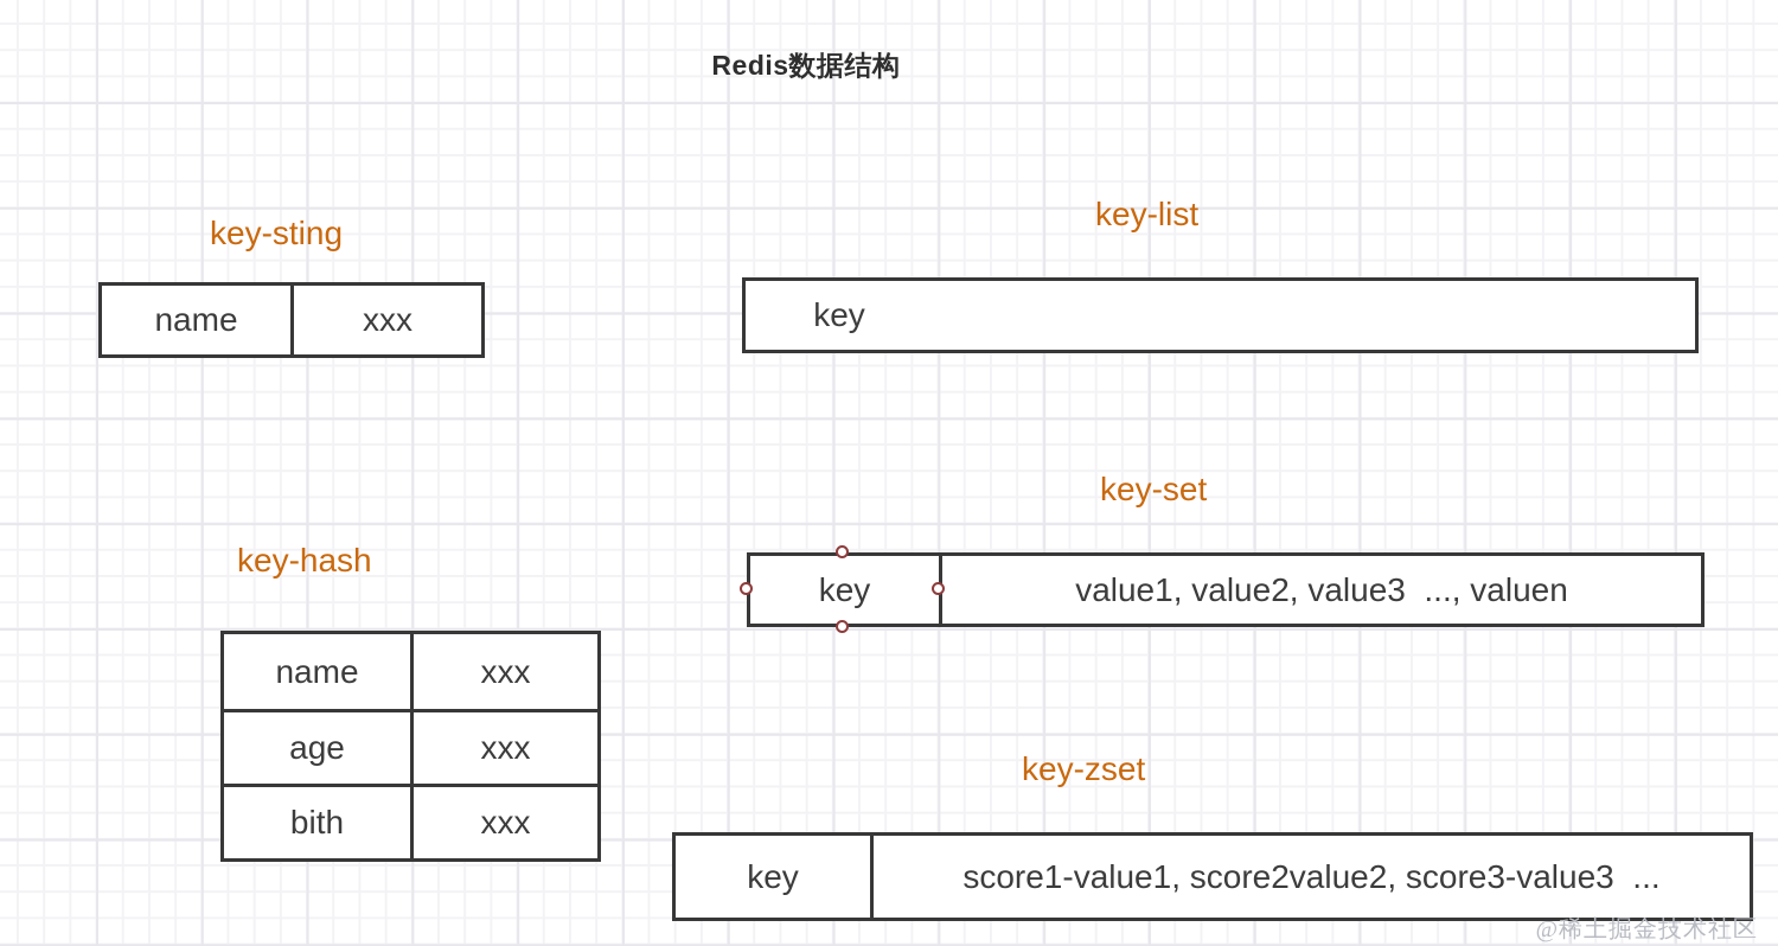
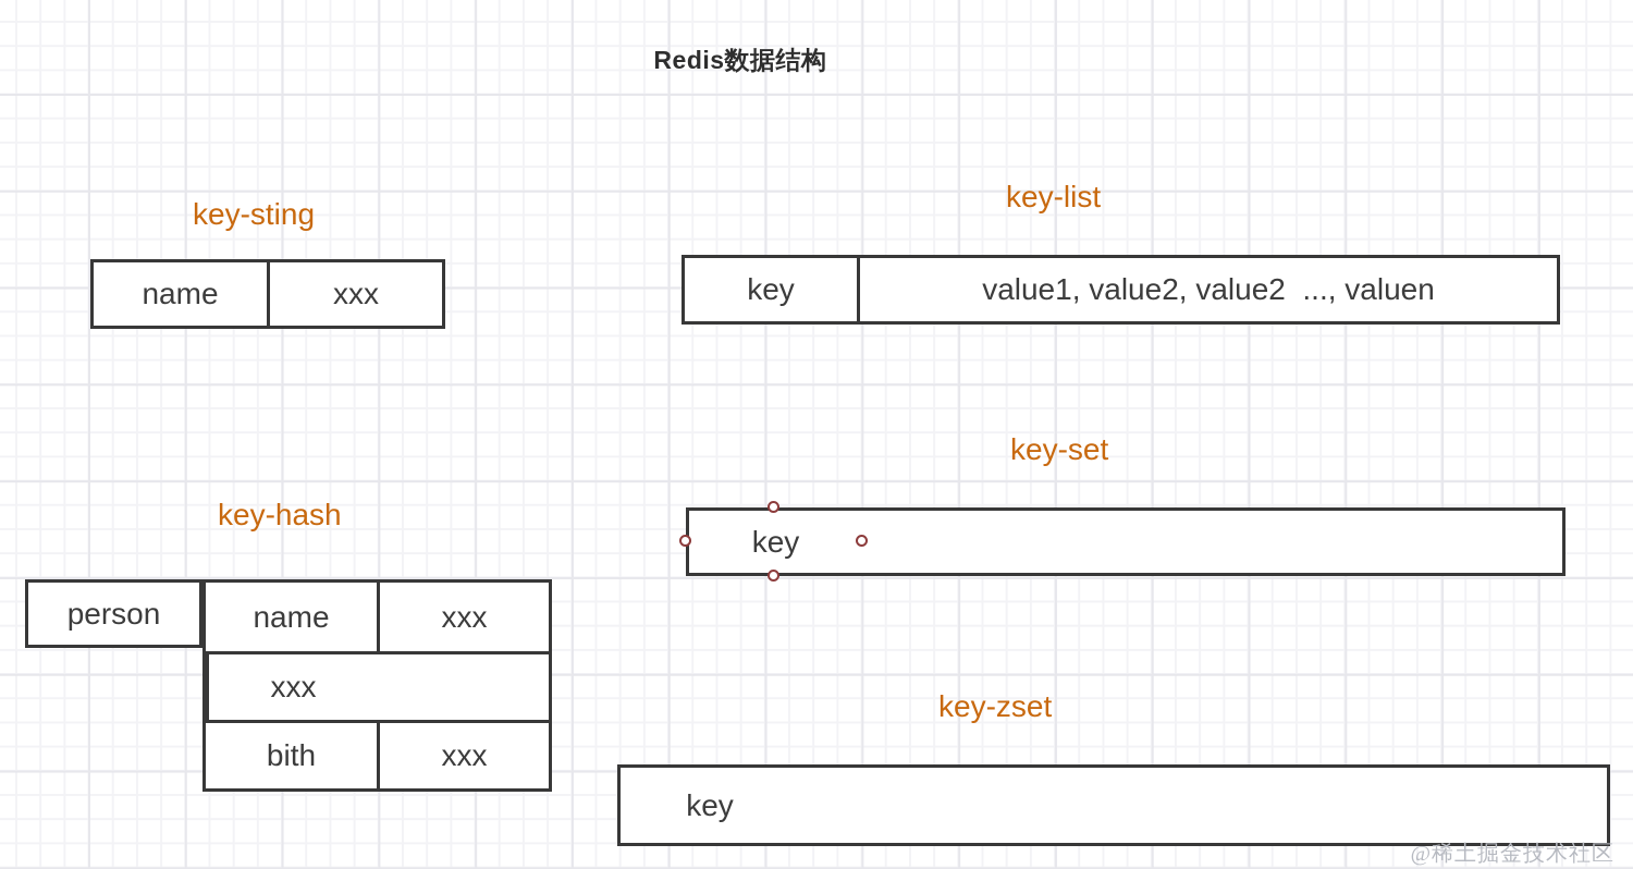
  Redis数据结构
  key-sting
  name
  xxx
  key-list
  key
+ value1, value2, value2 ..., valuen
  key-set
  key
- value1, value2, value3 ..., valuen
  key-hash
+ person
  name
  xxx
- age
  xxx
  bith
  xxx
  key-zset
  key
- score1-value1, score2value2, score3-value3 ...
  @稀土掘金技术社区
